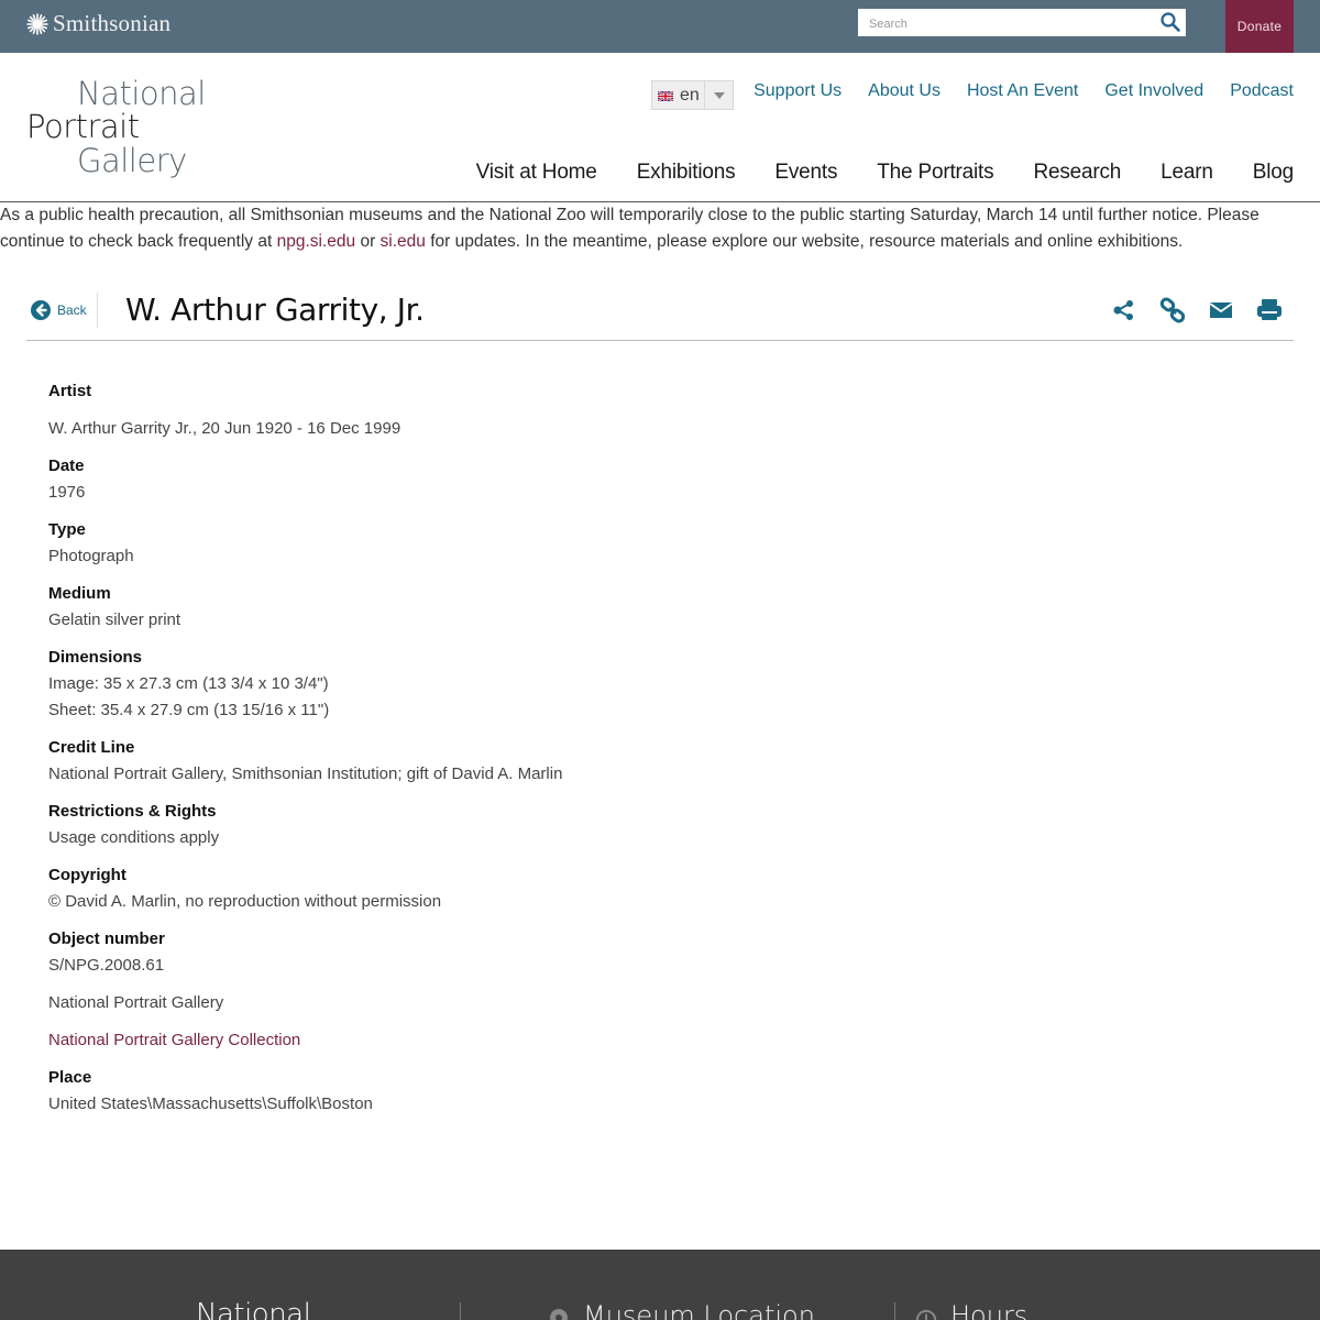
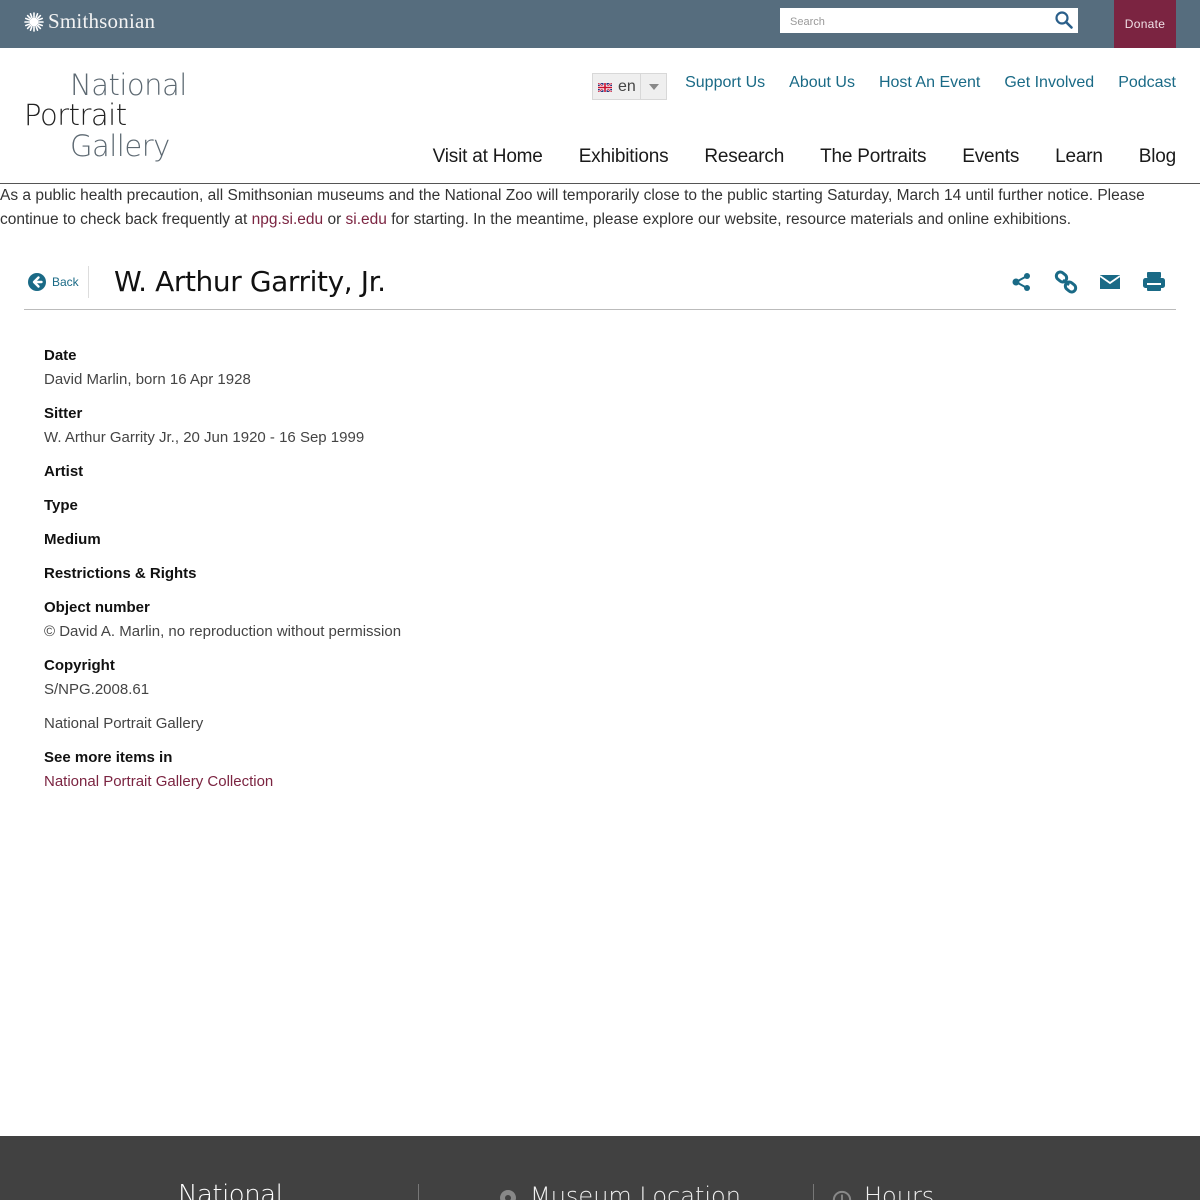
  Smithsonian
  Search
  Donate
  National
  Portrait
  Gallery
  en
  Support Us
  About Us
  Host An Event
  Get Involved
  Podcast
  Visit at Home
  Exhibitions
- Events
+ Research
  The Portraits
- Research
+ Events
  Learn
  Blog
- As a public health precaution, all Smithsonian museums and the National Zoo will temporarily close to the public starting Saturday, March 14 until further notice. Please continue to check back frequently at npg.si.edu or si.edu for updates. In the meantime, please explore our website, resource materials and online exhibitions.
+ As a public health precaution, all Smithsonian museums and the National Zoo will temporarily close to the public starting Saturday, March 14 until further notice. Please continue to check back frequently at npg.si.edu or si.edu for starting. In the meantime, please explore our website, resource materials and online exhibitions.
  Back
  W. Arthur Garrity, Jr.
- Artist
+ Date
+ David Marlin, born 16 Apr 1928
+ Sitter
- W. Arthur Garrity Jr., 20 Jun 1920 - 16 Dec 1999
+ W. Arthur Garrity Jr., 20 Jun 1920 - 16 Sep 1999
- Date
+ Artist
- 1976
  Type
- Photograph
  Medium
- Gelatin silver print
- Dimensions
- Image: 35 x 27.3 cm (13 3/4 x 10 3/4")
- Sheet: 35.4 x 27.9 cm (13 15/16 x 11")
- Credit Line
- National Portrait Gallery, Smithsonian Institution; gift of David A. Marlin
  Restrictions & Rights
- Usage conditions apply
- Copyright
+ Object number
  © David A. Marlin, no reproduction without permission
- Object number
+ Copyright
  S/NPG.2008.61
  National Portrait Gallery
+ See more items in
  National Portrait Gallery Collection
- Place
- United States\Massachusetts\Suffolk\Boston
  National
  Museum Location
  Hours
